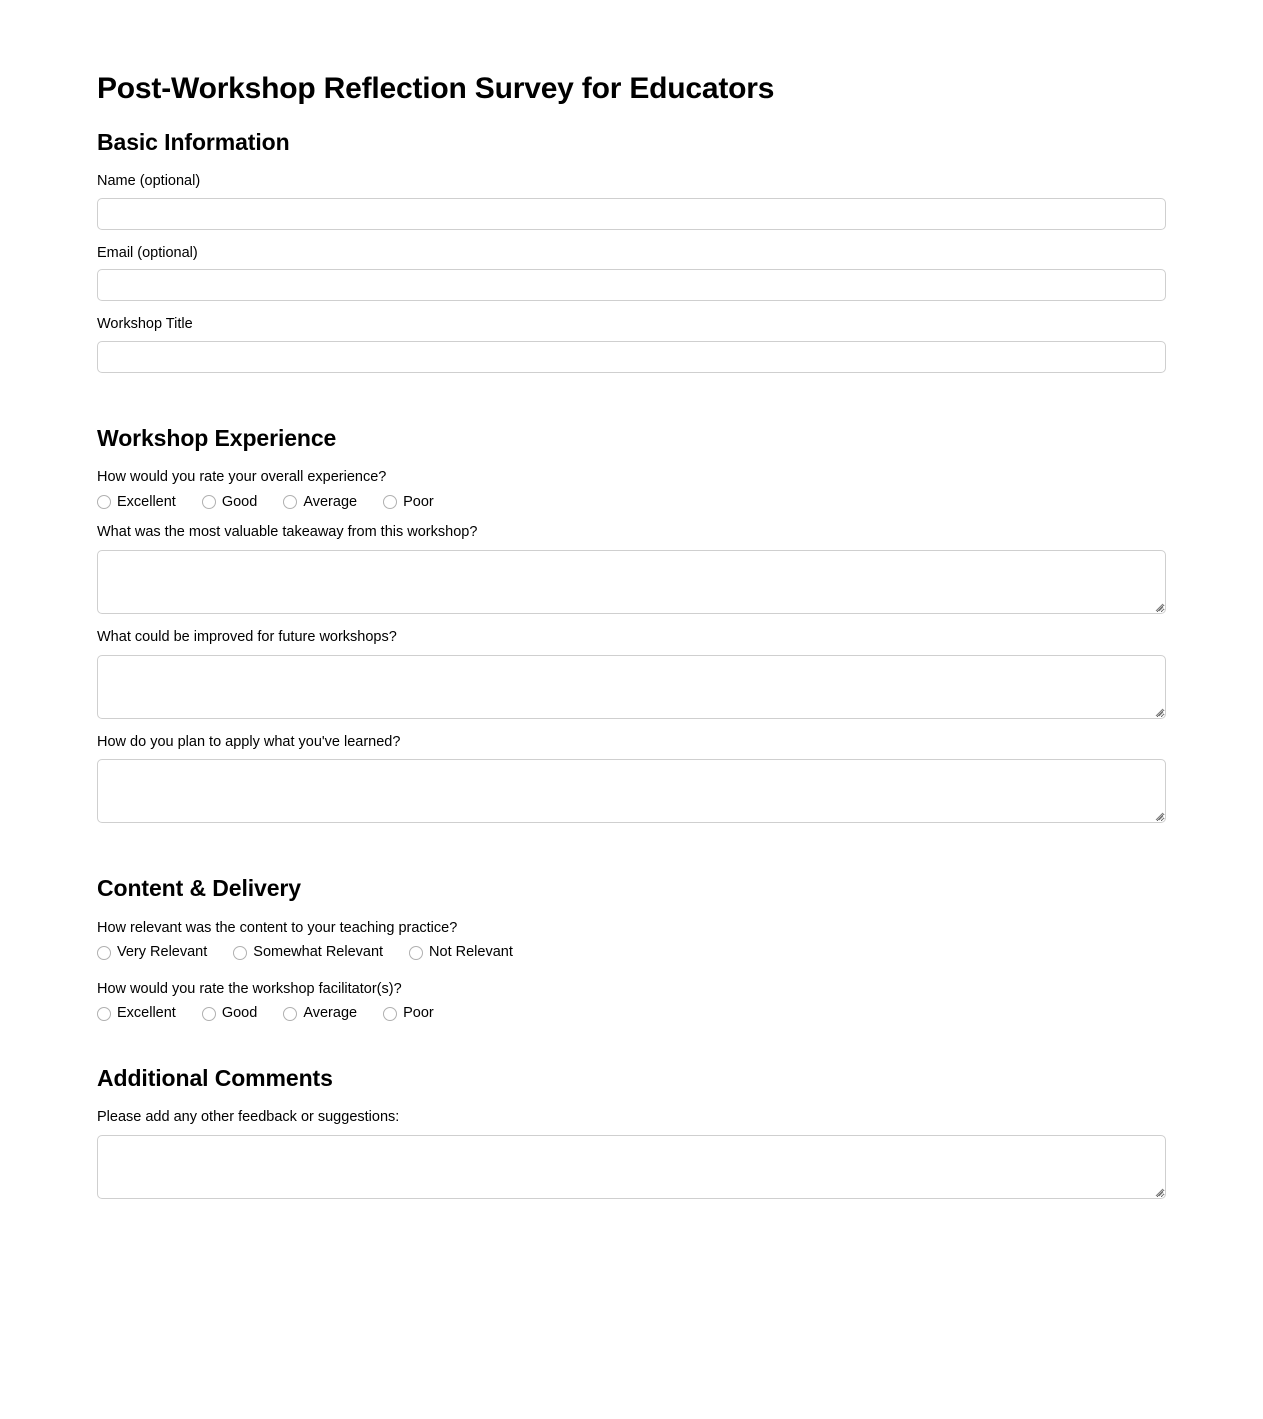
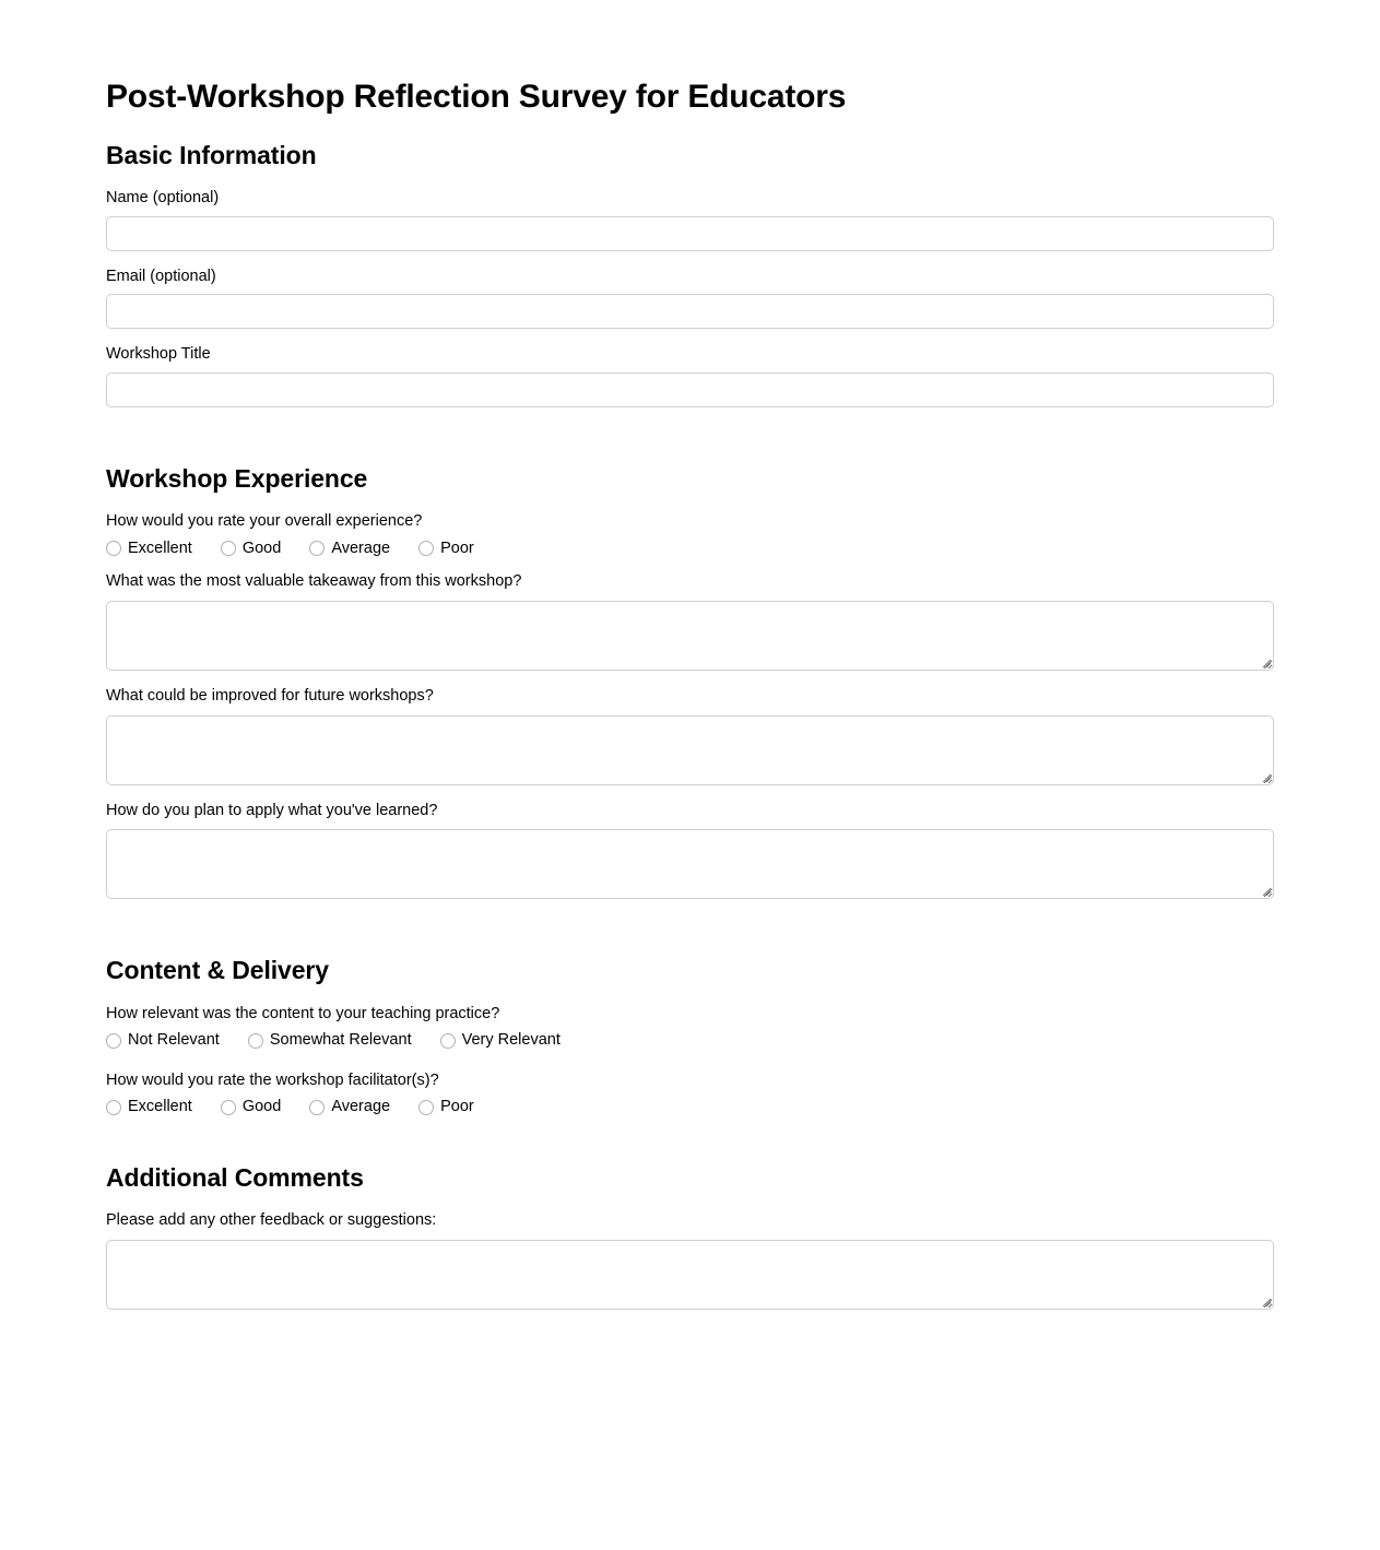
  Post-Workshop Reflection Survey for Educators
  Basic Information
  Name (optional)
  Email (optional)
  Workshop Title
  Workshop Experience
  How would you rate your overall experience?
  Excellent
  Good
  Average
  Poor
  What was the most valuable takeaway from this workshop?
  What could be improved for future workshops?
  How do you plan to apply what you've learned?
  Content & Delivery
  How relevant was the content to your teaching practice?
- Very Relevant
+ Not Relevant
  Somewhat Relevant
- Not Relevant
+ Very Relevant
  How would you rate the workshop facilitator(s)?
  Excellent
  Good
  Average
  Poor
  Additional Comments
  Please add any other feedback or suggestions:
